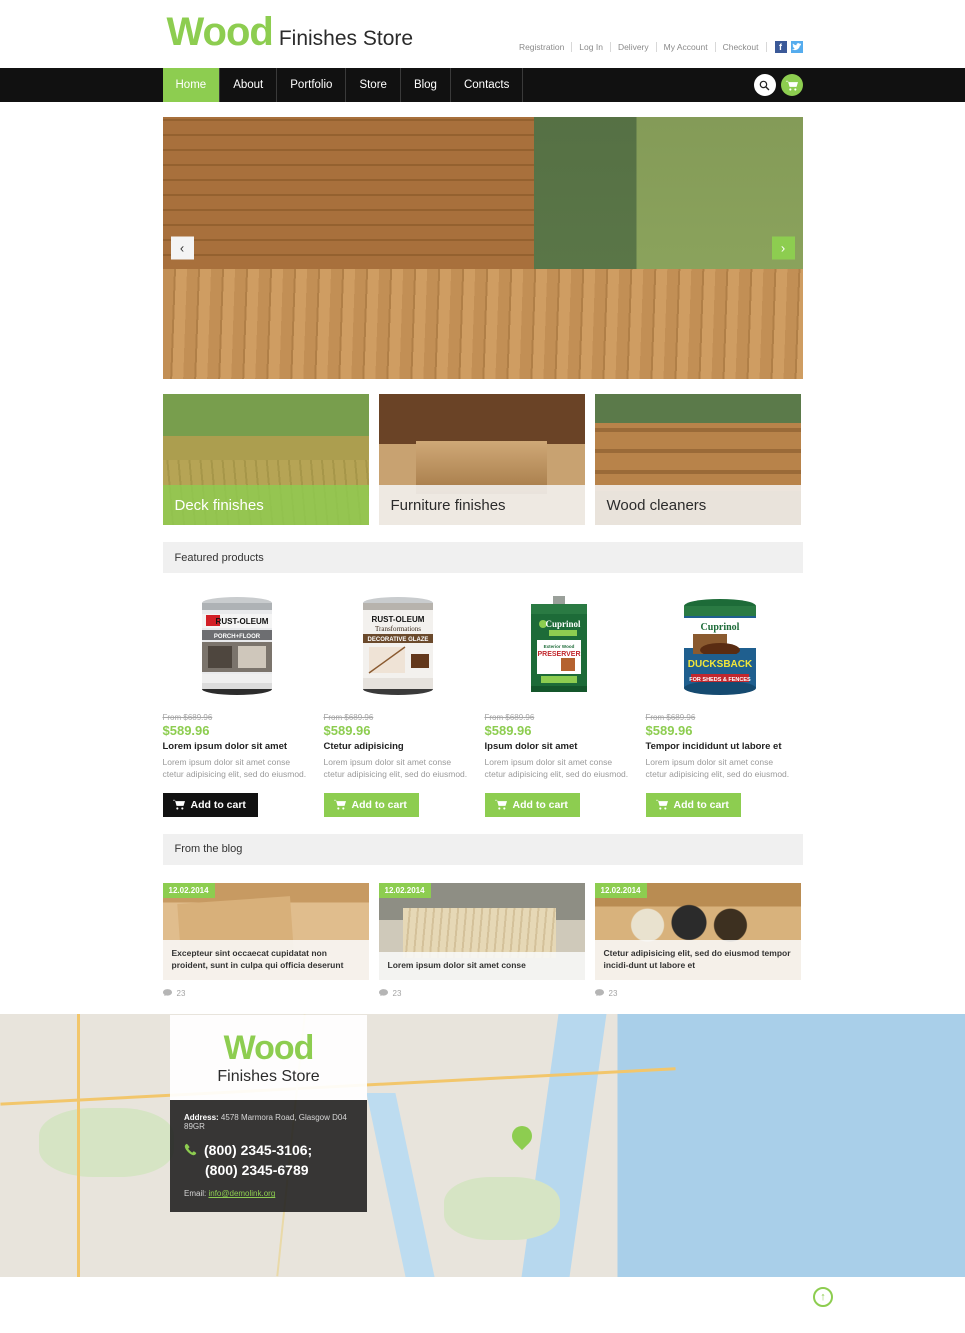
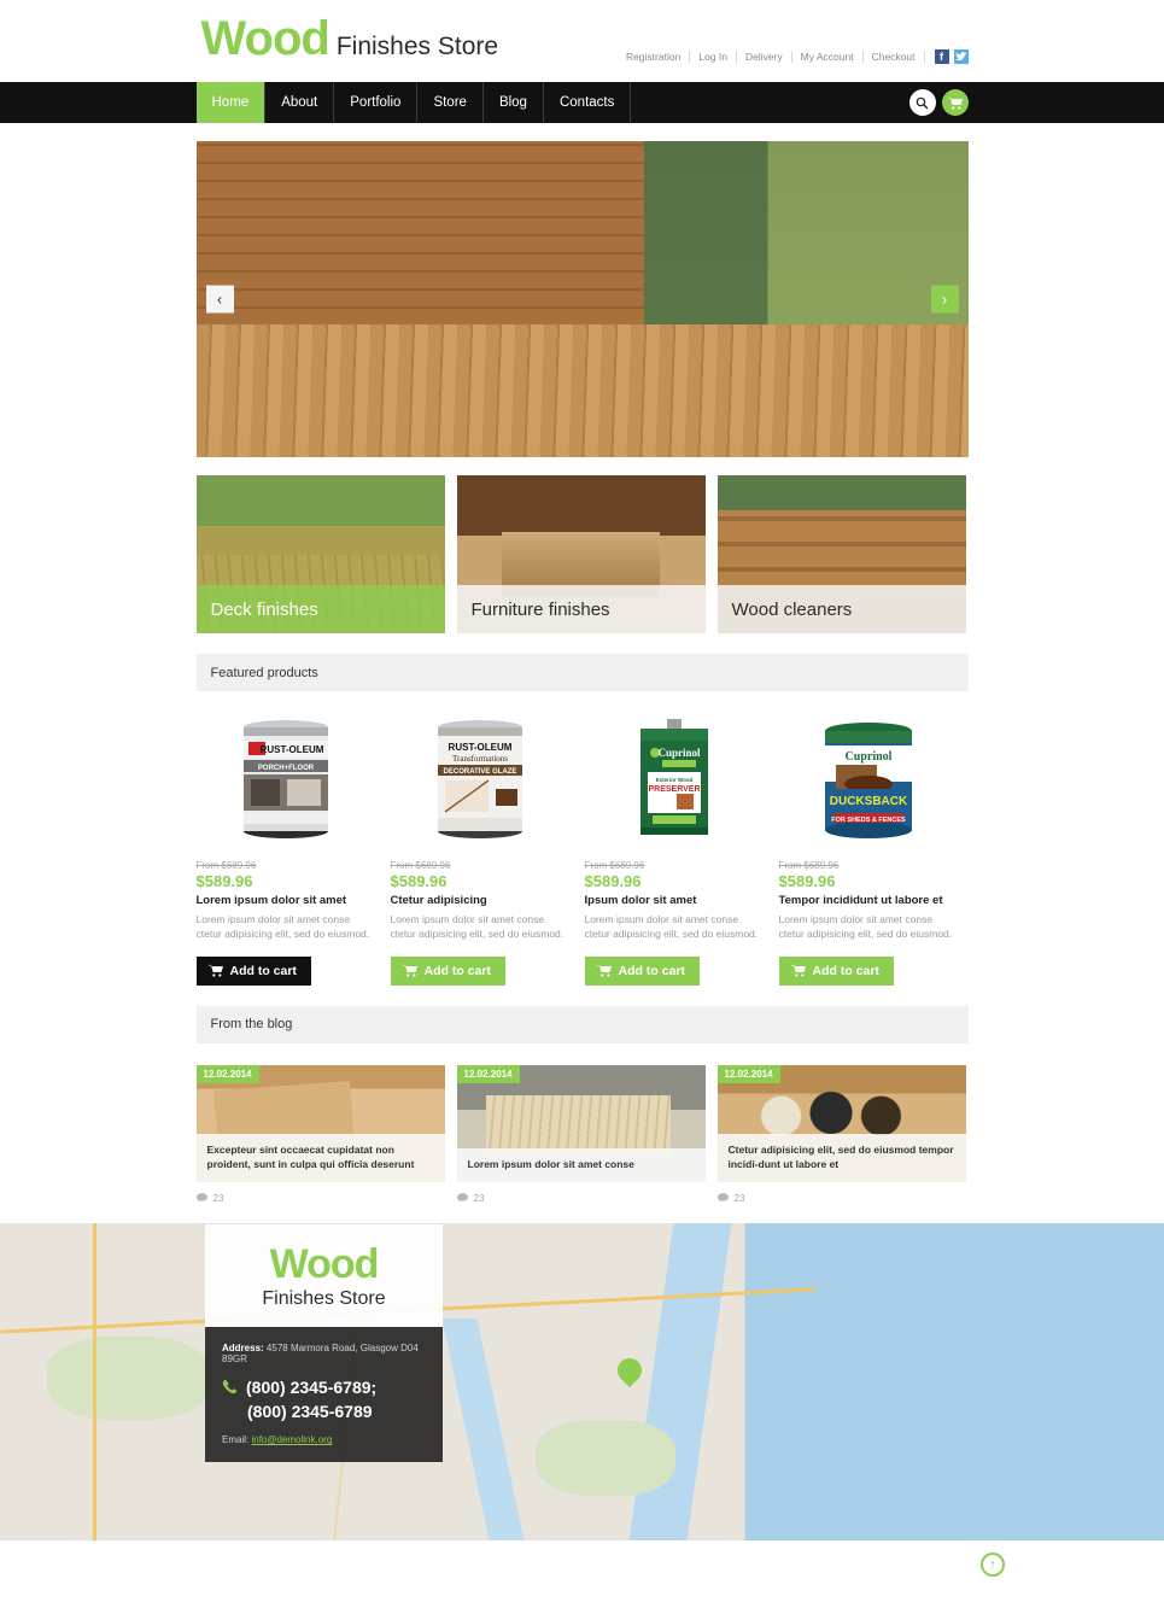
  Wood
  Finishes Store
  Registration
  Log In
  Delivery
  My Account
  Checkout
  f
  Home
  About
  Portfolio
  Store
  Blog
  Contacts
  ‹
  ›
  Deck finishes
  Furniture finishes
  Wood cleaners
  Featured products
  RUST-OLEUM
  From $689.96
  $589.96
  Lorem ipsum dolor sit amet
  Lorem ipsum dolor sit amet conse ctetur adipisicing elit, sed do eiusmod.
  Add to cart
  RUST-OLEUM
  Transformations
  From $689.96
  $589.96
  Ctetur adipisicing
  Lorem ipsum dolor sit amet conse ctetur adipisicing elit, sed do eiusmod.
  Add to cart
  Cuprinol
  From $689.96
  $589.96
  Ipsum dolor sit amet
  Lorem ipsum dolor sit amet conse ctetur adipisicing elit, sed do eiusmod.
  Add to cart
  Cuprinol
  DUCKSBACK
  From $689.96
  $589.96
  Tempor incididunt ut labore et
  Lorem ipsum dolor sit amet conse ctetur adipisicing elit, sed do eiusmod.
  Add to cart
  From the blog
  12.02.2014
  Excepteur sint occaecat cupidatat non proident, sunt in culpa qui officia deserunt
  23
  12.02.2014
  Lorem ipsum dolor sit amet conse
  23
  12.02.2014
  Ctetur adipisicing elit, sed do eiusmod tempor incidi-dunt ut labore et
  23
  Wood
  Finishes Store
  Address: 4578 Marmora Road, Glasgow D04 89GR
- (800) 2345-3106;
+ (800) 2345-6789;
  (800) 2345-6789
  Email: info@demolink.org
  ↑
